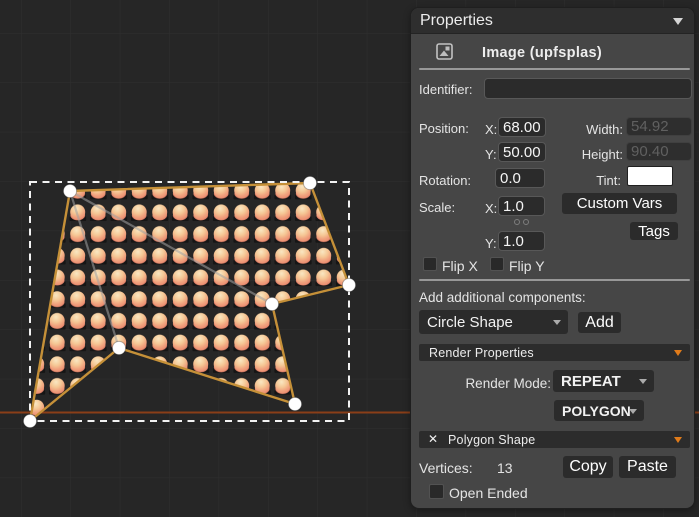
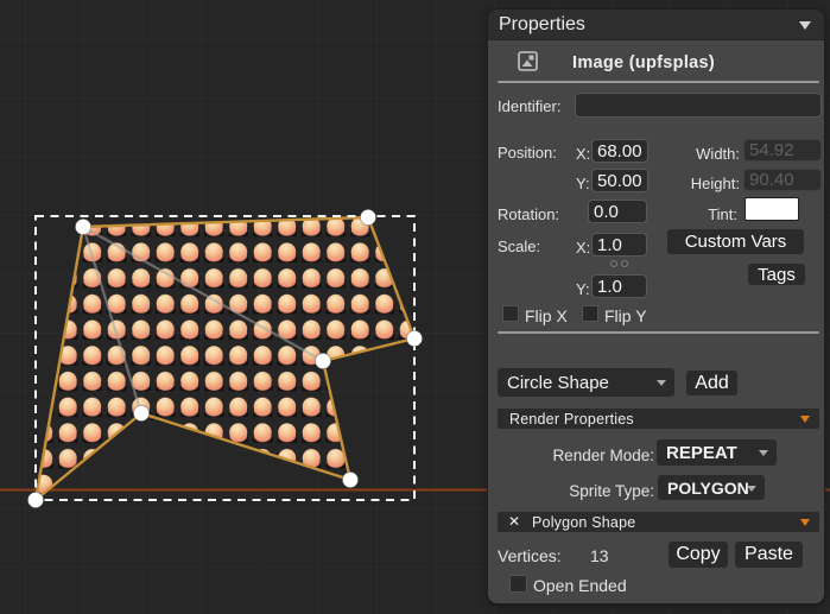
  Properties
  Image (upfsplas)
  Identifier:
  Position:
  X:
  68.00
  Width:
  54.92
  Y:
  50.00
  Height:
  90.40
  Rotation:
  0.0
  Tint:
  Scale:
  X:
  1.0
  Custom Vars
  Tags
  Y:
  1.0
  Flip X
  Flip Y
- Add additional components:
  Circle Shape
  Add
  Render Properties
  Render Mode:
  REPEAT
+ Sprite Type:
  POLYGON
  ✕
  Polygon Shape
  Vertices:
  13
  Copy
  Paste
  Open Ended
